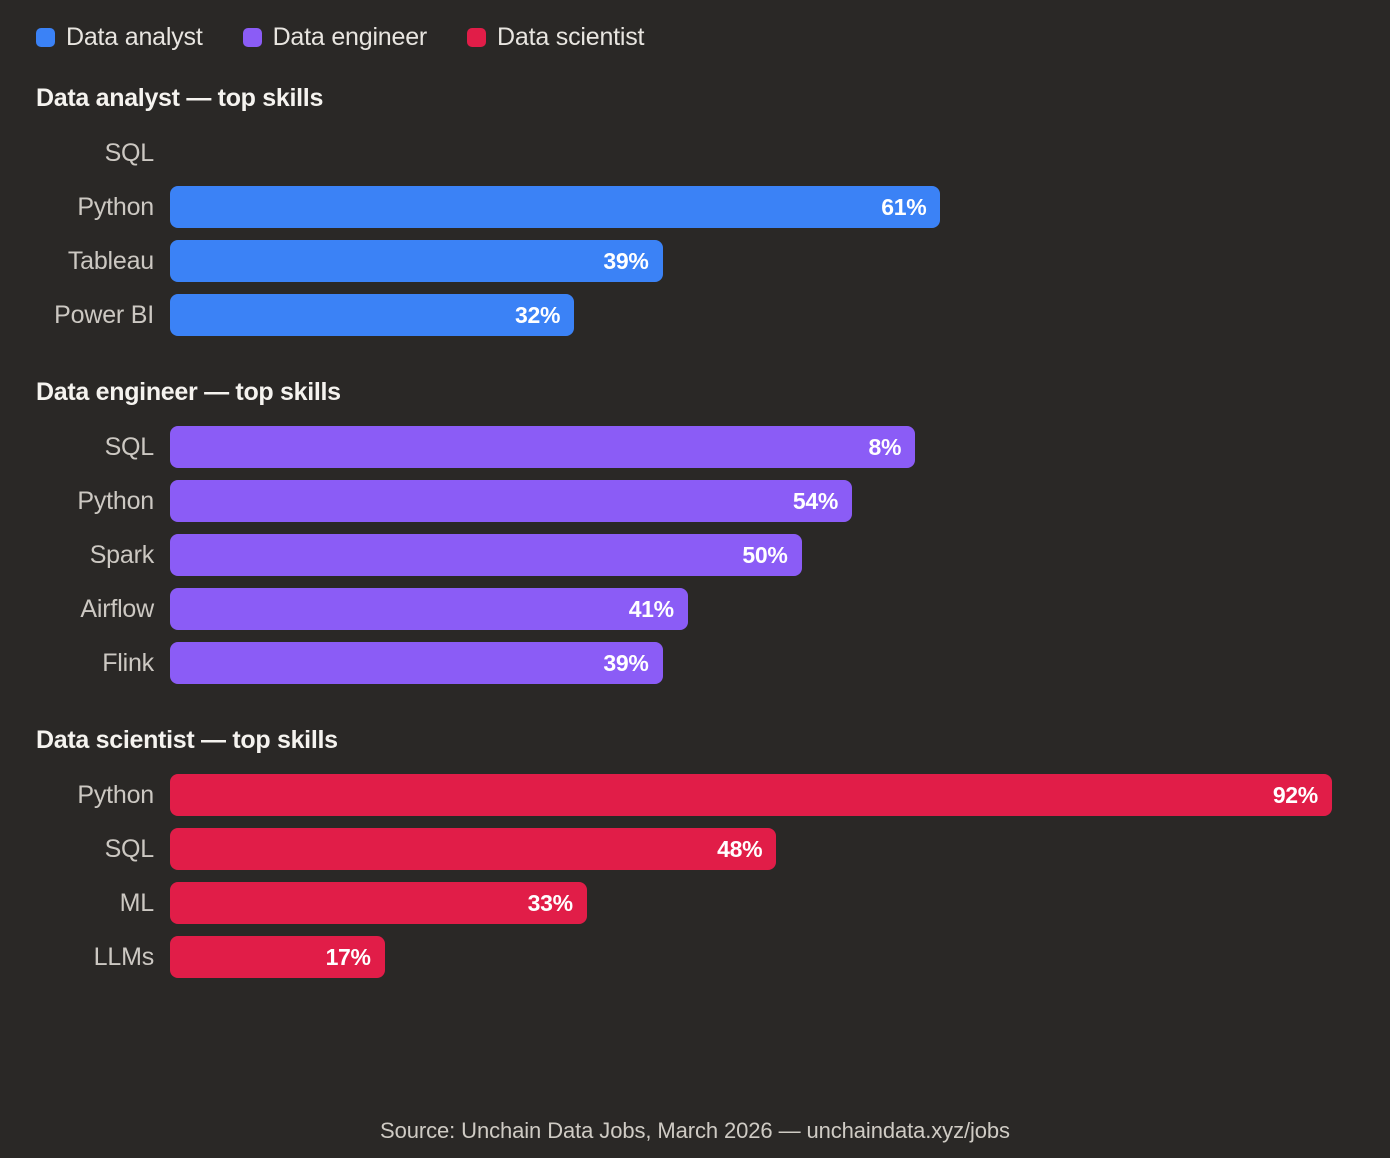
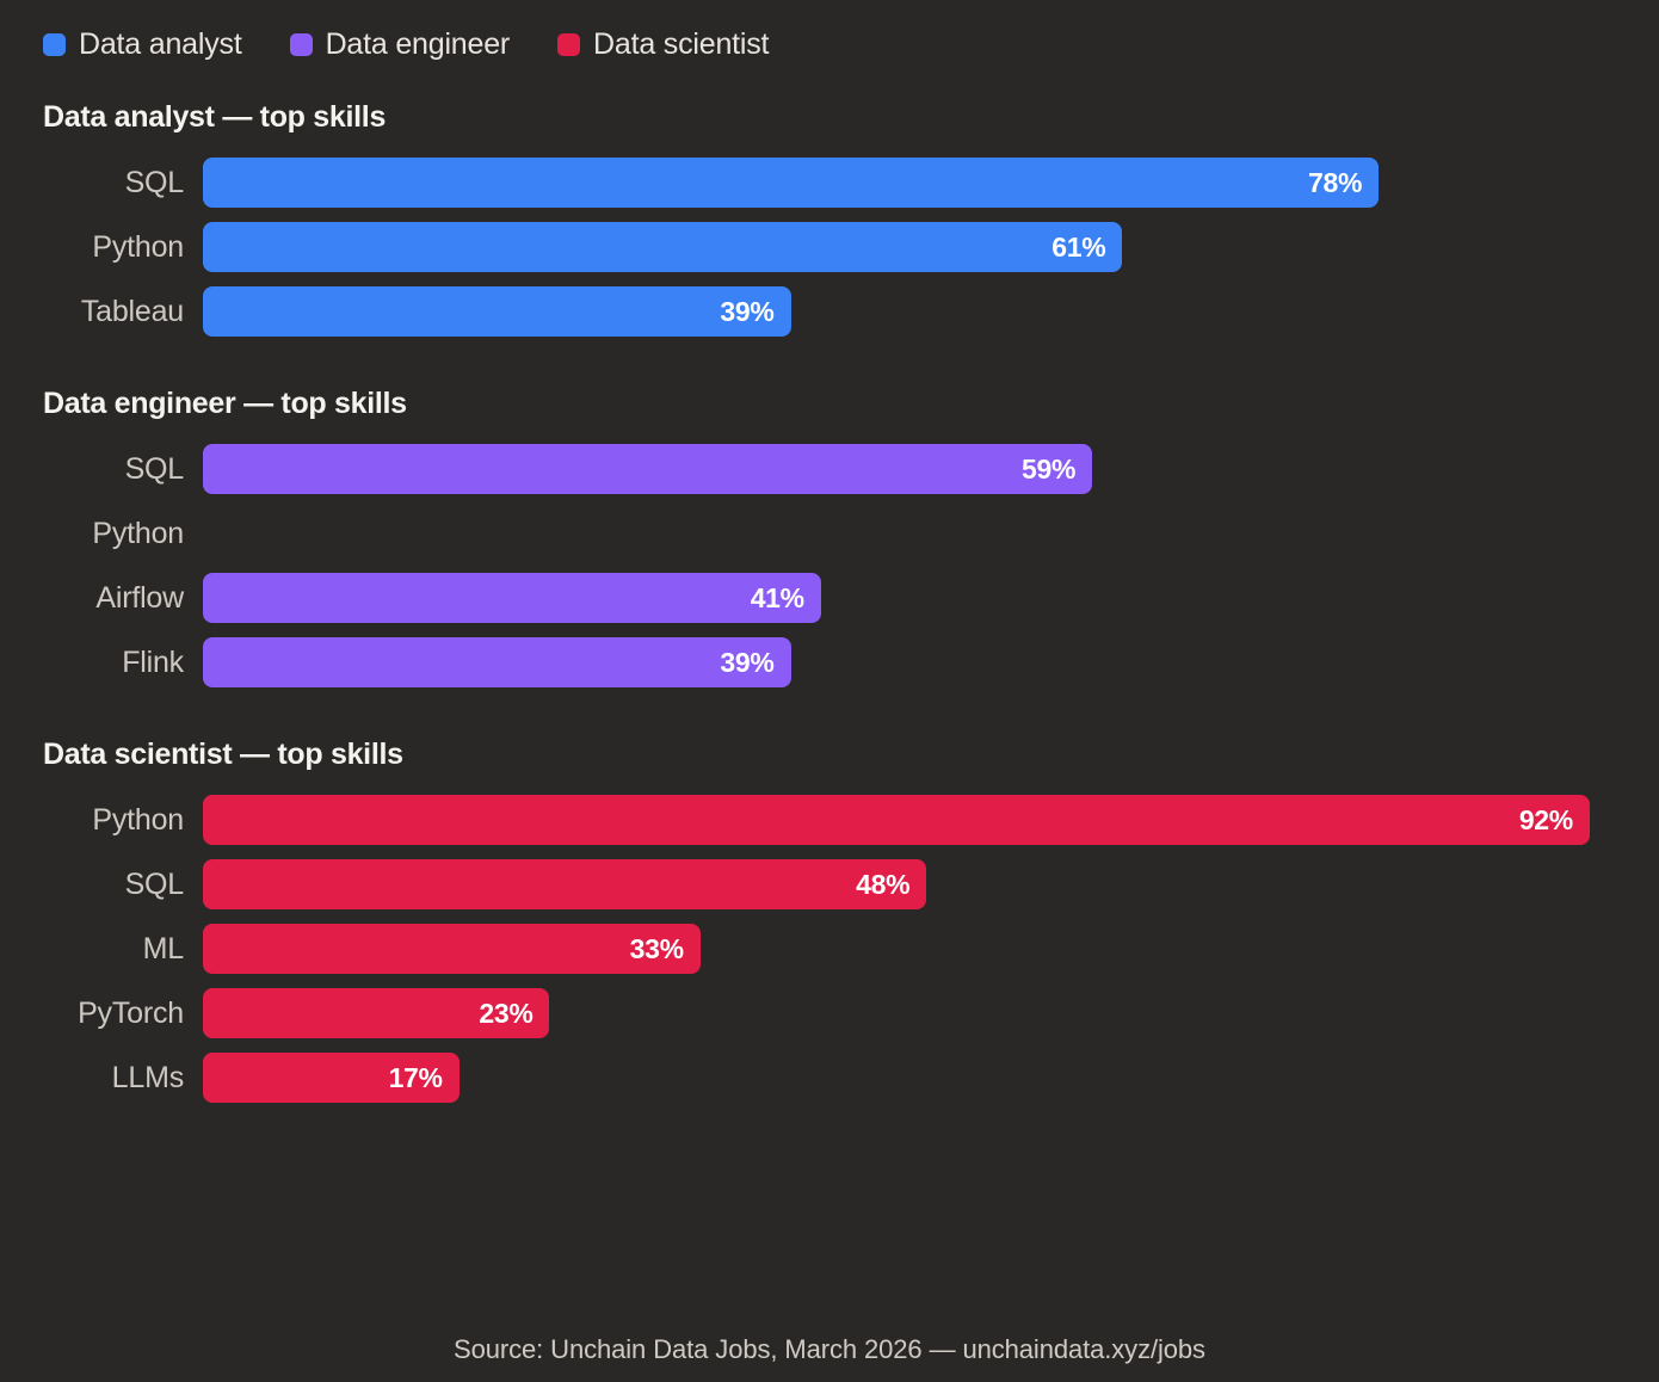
  Data analyst
  Data engineer
  Data scientist
  Data analyst — top skills
  SQL
+ 78%
  Python
  61%
  Tableau
  39%
- Power BI
- 32%
  Data engineer — top skills
  SQL
- 8%
+ 59%
  Python
- 54%
- Spark
- 50%
  Airflow
  41%
  Flink
  39%
  Data scientist — top skills
  Python
  92%
  SQL
  48%
  ML
  33%
+ PyTorch
+ 23%
  LLMs
  17%
  Source: Unchain Data Jobs, March 2026 — unchaindata.xyz/jobs
